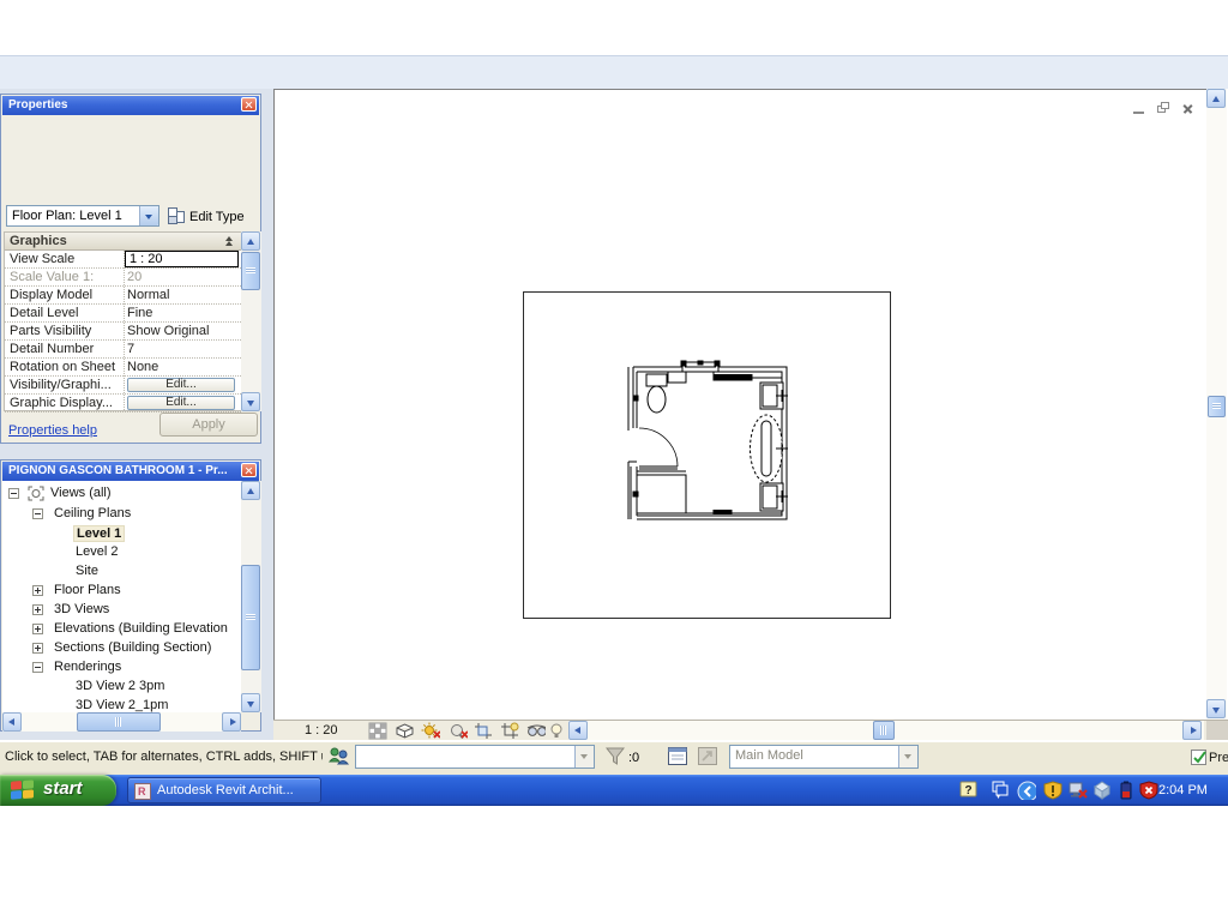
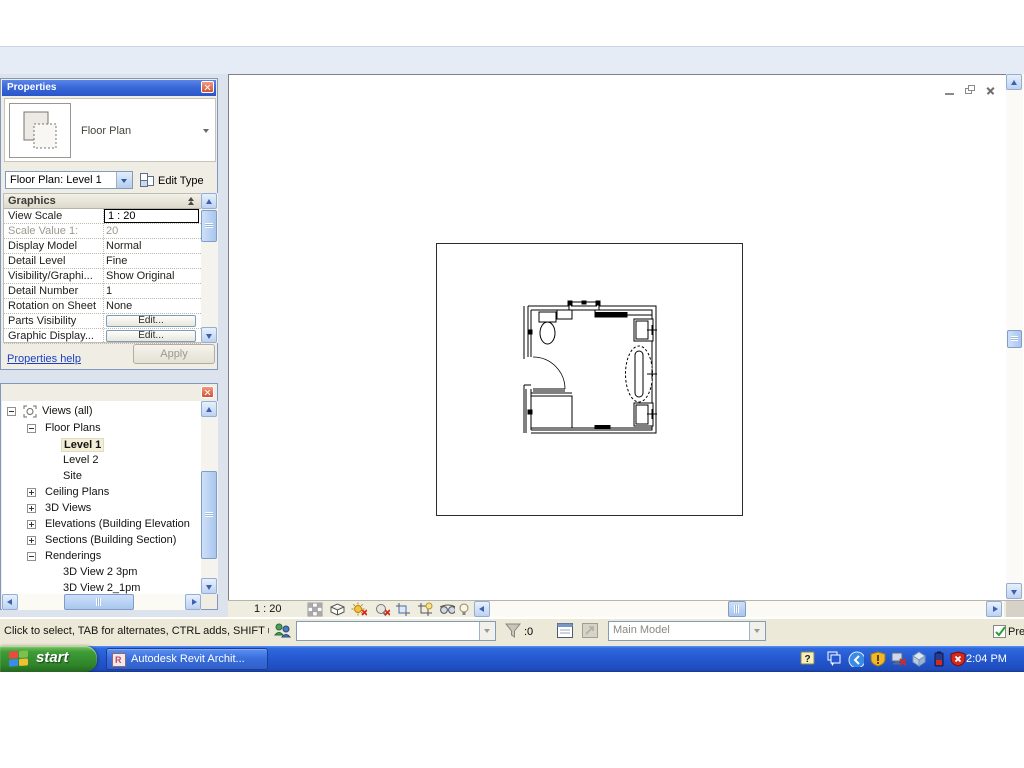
  Properties
+ Floor Plan
  Floor Plan: Level 1
  Edit Type
  Graphics
  View Scale
  1 : 20
  Scale Value 1:
  20
  Display Model
  Normal
  Detail Level
  Fine
- Parts Visibility
+ Visibility/Graphi...
  Show Original
  Detail Number
- 7
+ 1
  Rotation on Sheet
  None
- Visibility/Graphi...
+ Parts Visibility
  Edit...
  Graphic Display...
  Edit...
  Properties help
  Apply
- PIGNON GASCON BATHROOM 1 - Pr...
  Views (all)
- Ceiling Plans
+ Floor Plans
  Level 1
  Level 2
  Site
- Floor Plans
+ Ceiling Plans
  3D Views
  Elevations (Building Elevation
  Sections (Building Section)
  Renderings
  3D View 2 3pm
  3D View 2_1pm
  1 : 20
  Click to select, TAB for alternates, CTRL adds, SHIFT
  :0
  Main Model
  Pre
  start
  R
  Autodesk Revit Archit...
  ?
  2:04 PM
